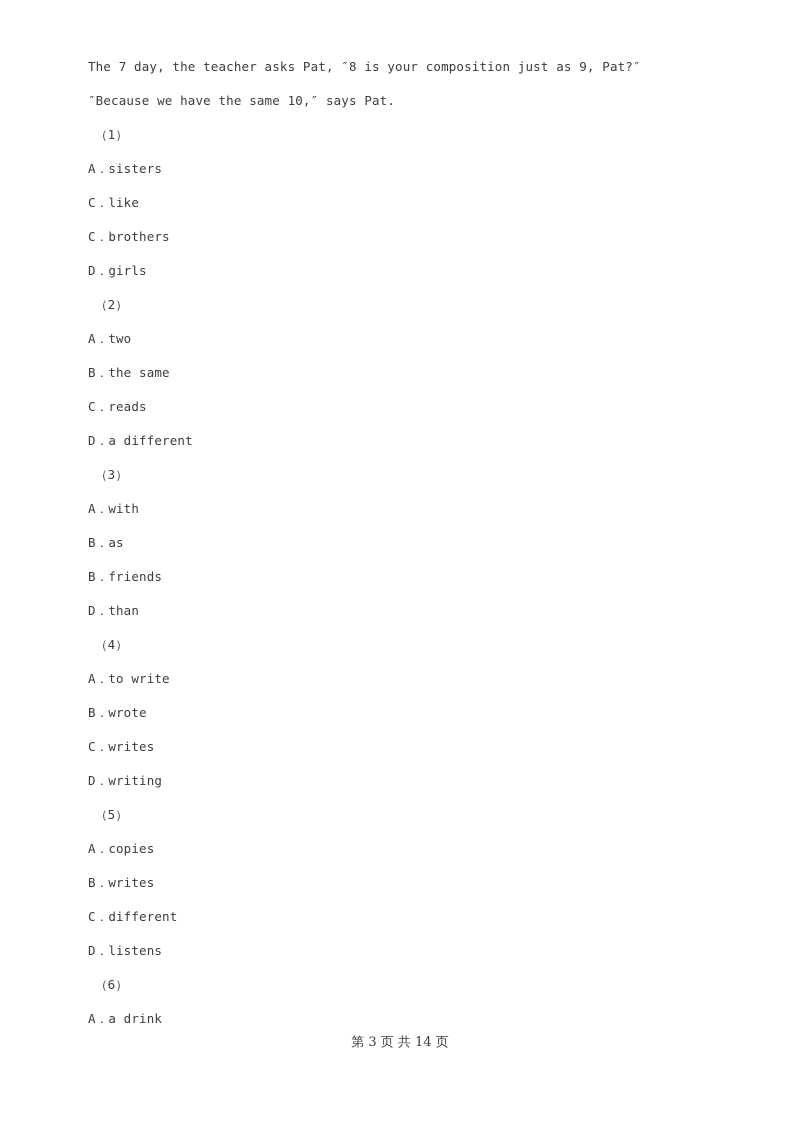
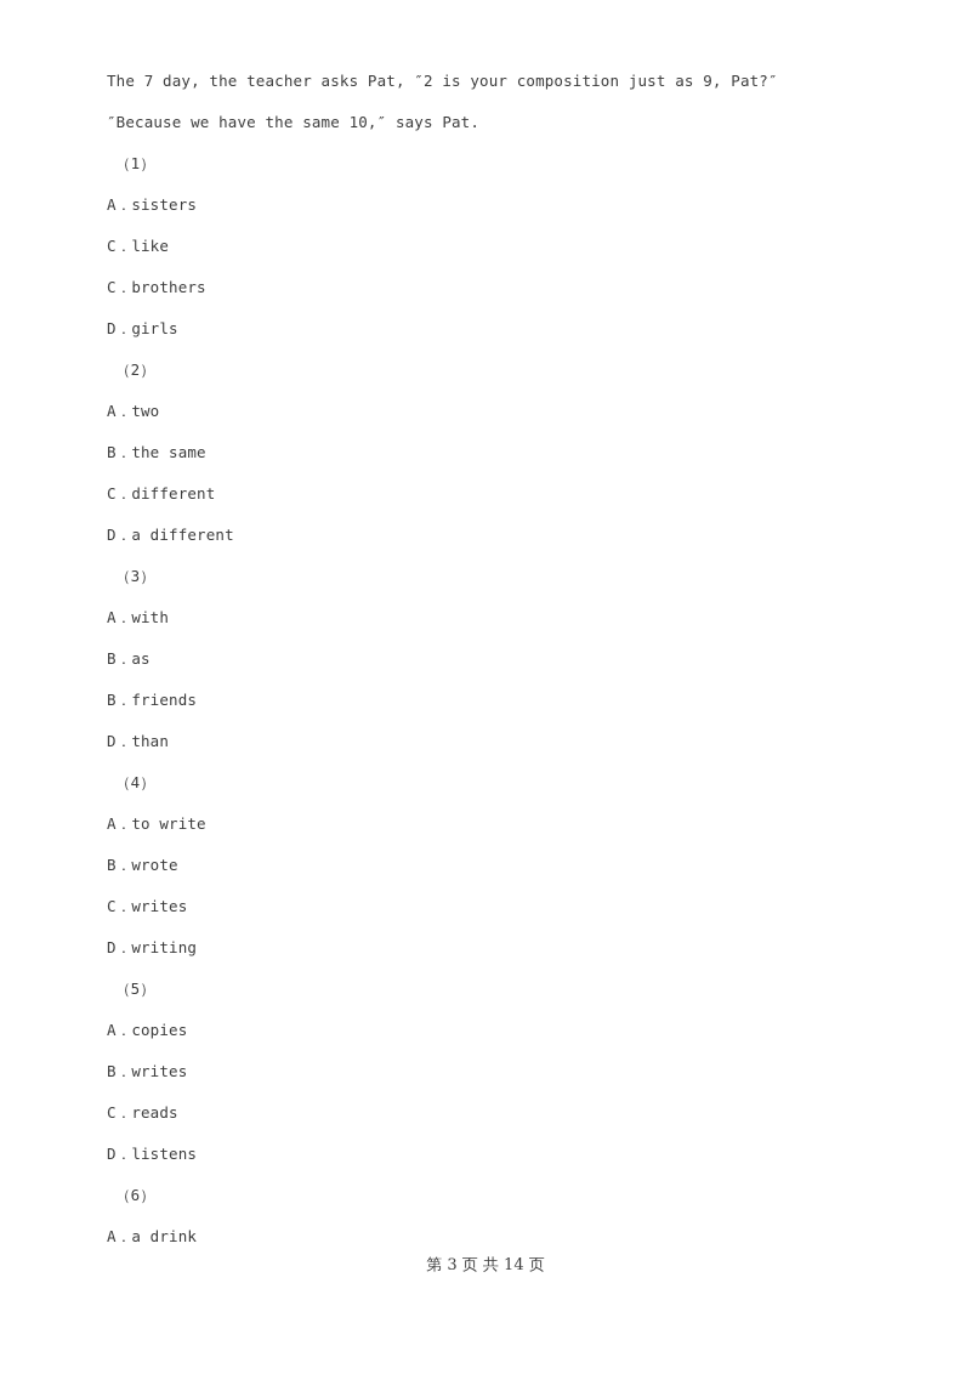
- The 7 day, the teacher asks Pat, ″8 is your composition just as 9, Pat?″
+ The 7 day, the teacher asks Pat, ″2 is your composition just as 9, Pat?″
  ″Because we have the same 10,″ says Pat.
  （1）
  A．sisters
  C．like
  C．brothers
  D．girls
  （2）
  A．two
  B．the same
- C．reads
+ C．different
  D．a different
  （3）
  A．with
  B．as
  B．friends
  D．than
  （4）
  A．to write
  B．wrote
  C．writes
  D．writing
  （5）
  A．copies
  B．writes
- C．different
+ C．reads
  D．listens
  （6）
  A．a drink
  第 3 页 共 14 页
